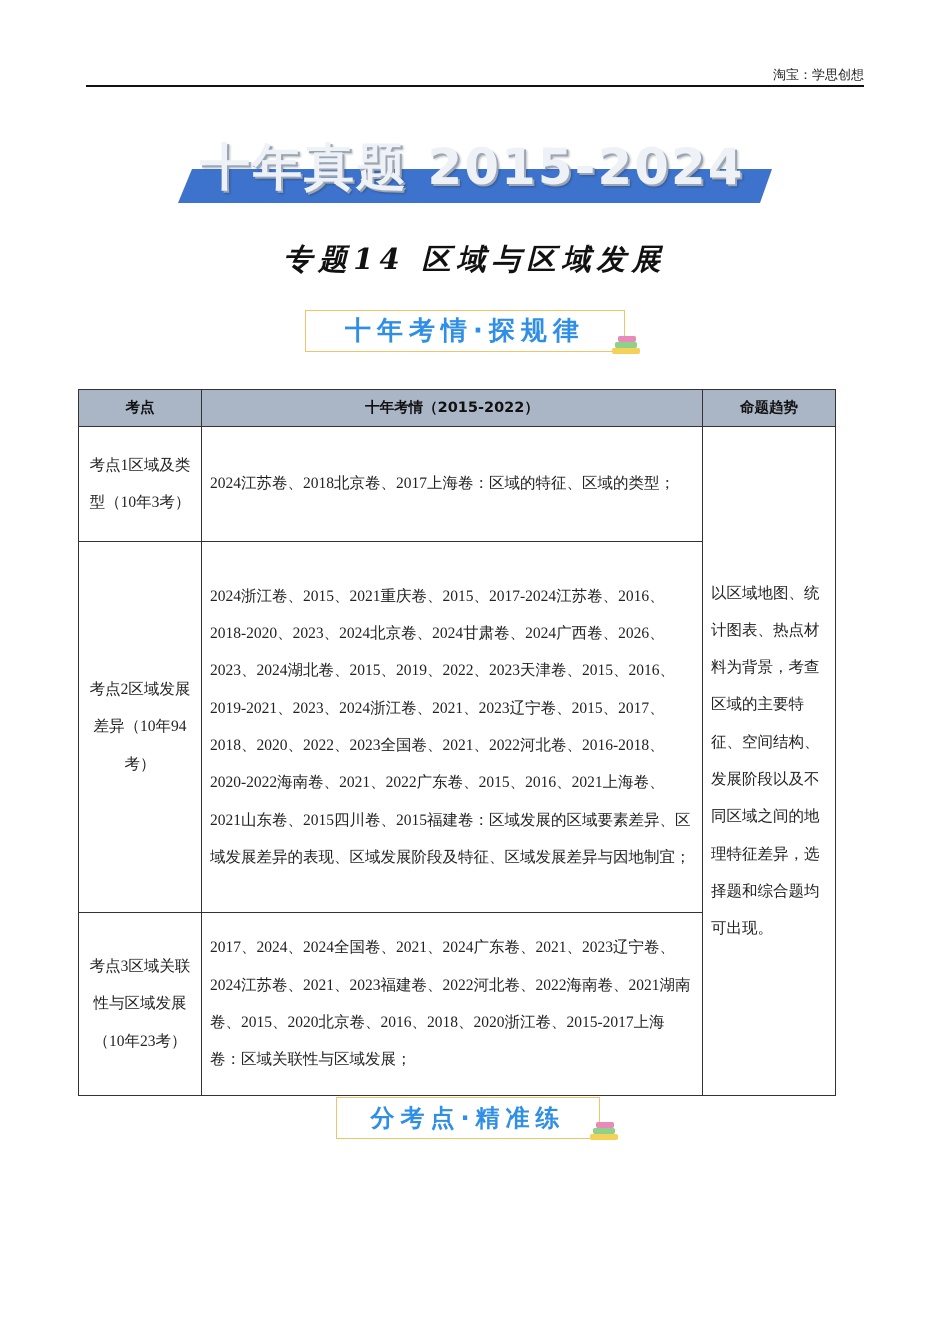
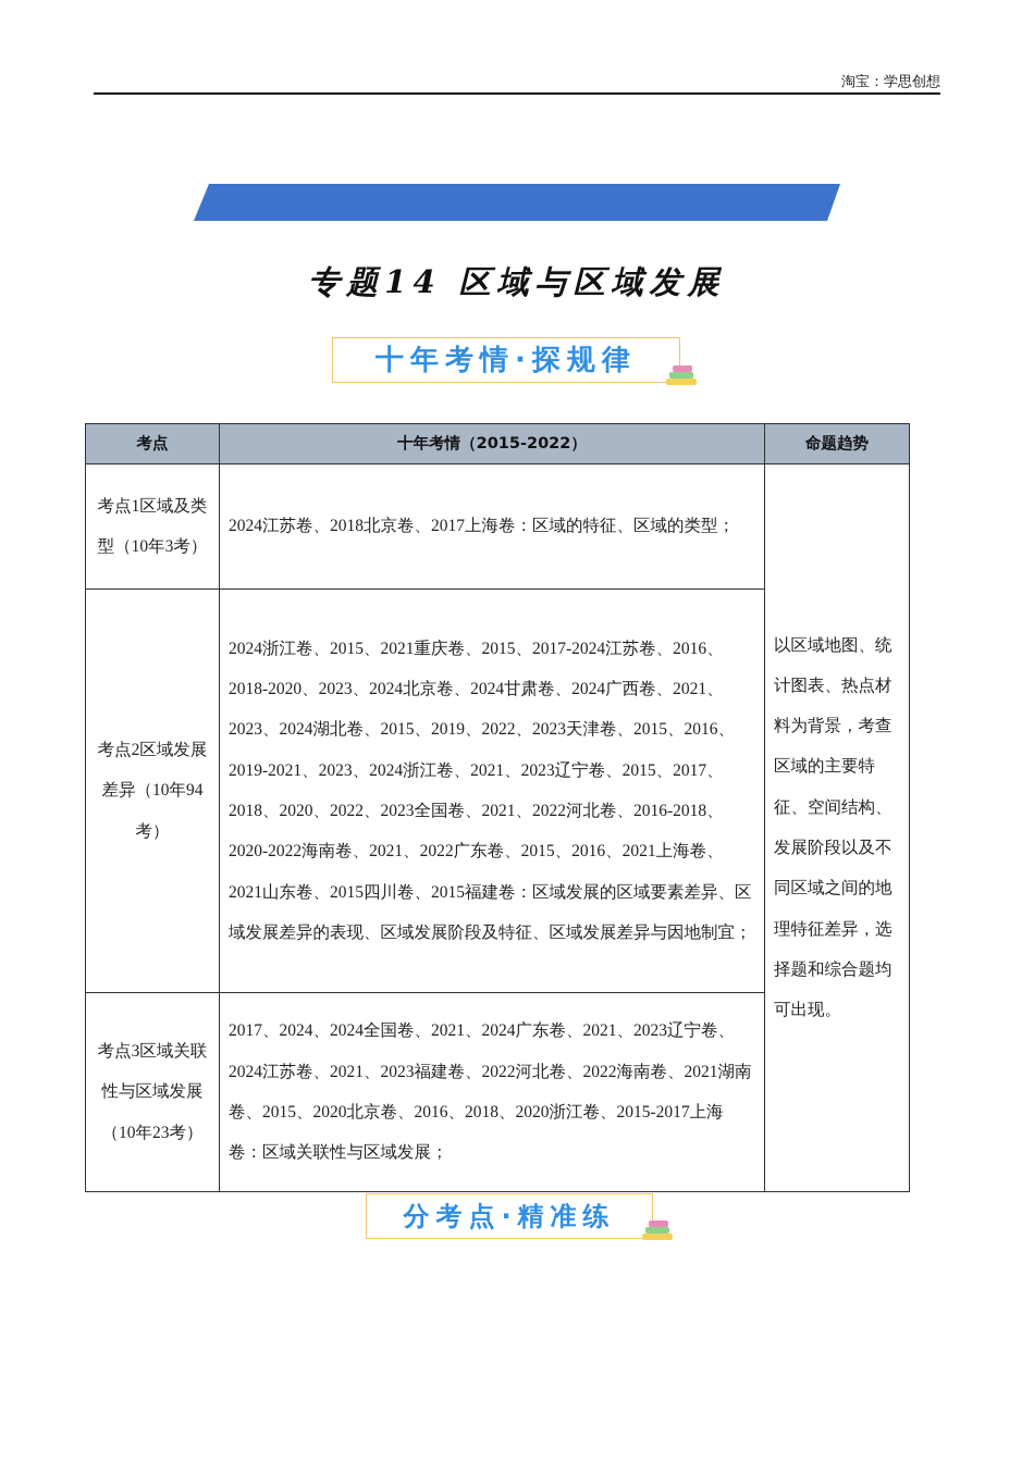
  淘宝：学思创想
- 十年真题 2015-2024
  专题14 区域与区域发展
  十年考情·探规律
  考点	十年考情（2015-2022）	命题趋势
  考点1区域及类型（10年3考）	2024江苏卷、2018北京卷、2017上海卷：区域的特征、区域的类型；	以区域地图、统计图表、热点材料为背景，考查区域的主要特征、空间结构、发展阶段以及不同区域之间的地理特征差异，选择题和综合题均可出现。
- 考点2区域发展差异（10年94考）	2024浙江卷、2015、2021重庆卷、2015、2017-2024江苏卷、2016、2018-2020、2023、2024北京卷、2024甘肃卷、2024广西卷、2026、2023、2024湖北卷、2015、2019、2022、2023天津卷、2015、2016、2019-2021、2023、2024浙江卷、2021、2023辽宁卷、2015、2017、2018、2020、2022、2023全国卷、2021、2022河北卷、2016-2018、2020-2022海南卷、2021、2022广东卷、2015、2016、2021上海卷、2021山东卷、2015四川卷、2015福建卷：区域发展的区域要素差异、区域发展差异的表现、区域发展阶段及特征、区域发展差异与因地制宜；
+ 考点2区域发展差异（10年94考）	2024浙江卷、2015、2021重庆卷、2015、2017-2024江苏卷、2016、2018-2020、2023、2024北京卷、2024甘肃卷、2024广西卷、2021、2023、2024湖北卷、2015、2019、2022、2023天津卷、2015、2016、2019-2021、2023、2024浙江卷、2021、2023辽宁卷、2015、2017、2018、2020、2022、2023全国卷、2021、2022河北卷、2016-2018、2020-2022海南卷、2021、2022广东卷、2015、2016、2021上海卷、2021山东卷、2015四川卷、2015福建卷：区域发展的区域要素差异、区域发展差异的表现、区域发展阶段及特征、区域发展差异与因地制宜；
  考点3区域关联性与区域发展（10年23考）	2017、2024、2024全国卷、2021、2024广东卷、2021、2023辽宁卷、2024江苏卷、2021、2023福建卷、2022河北卷、2022海南卷、2021湖南卷、2015、2020北京卷、2016、2018、2020浙江卷、2015-2017上海卷：区域关联性与区域发展；
  分考点·精准练
